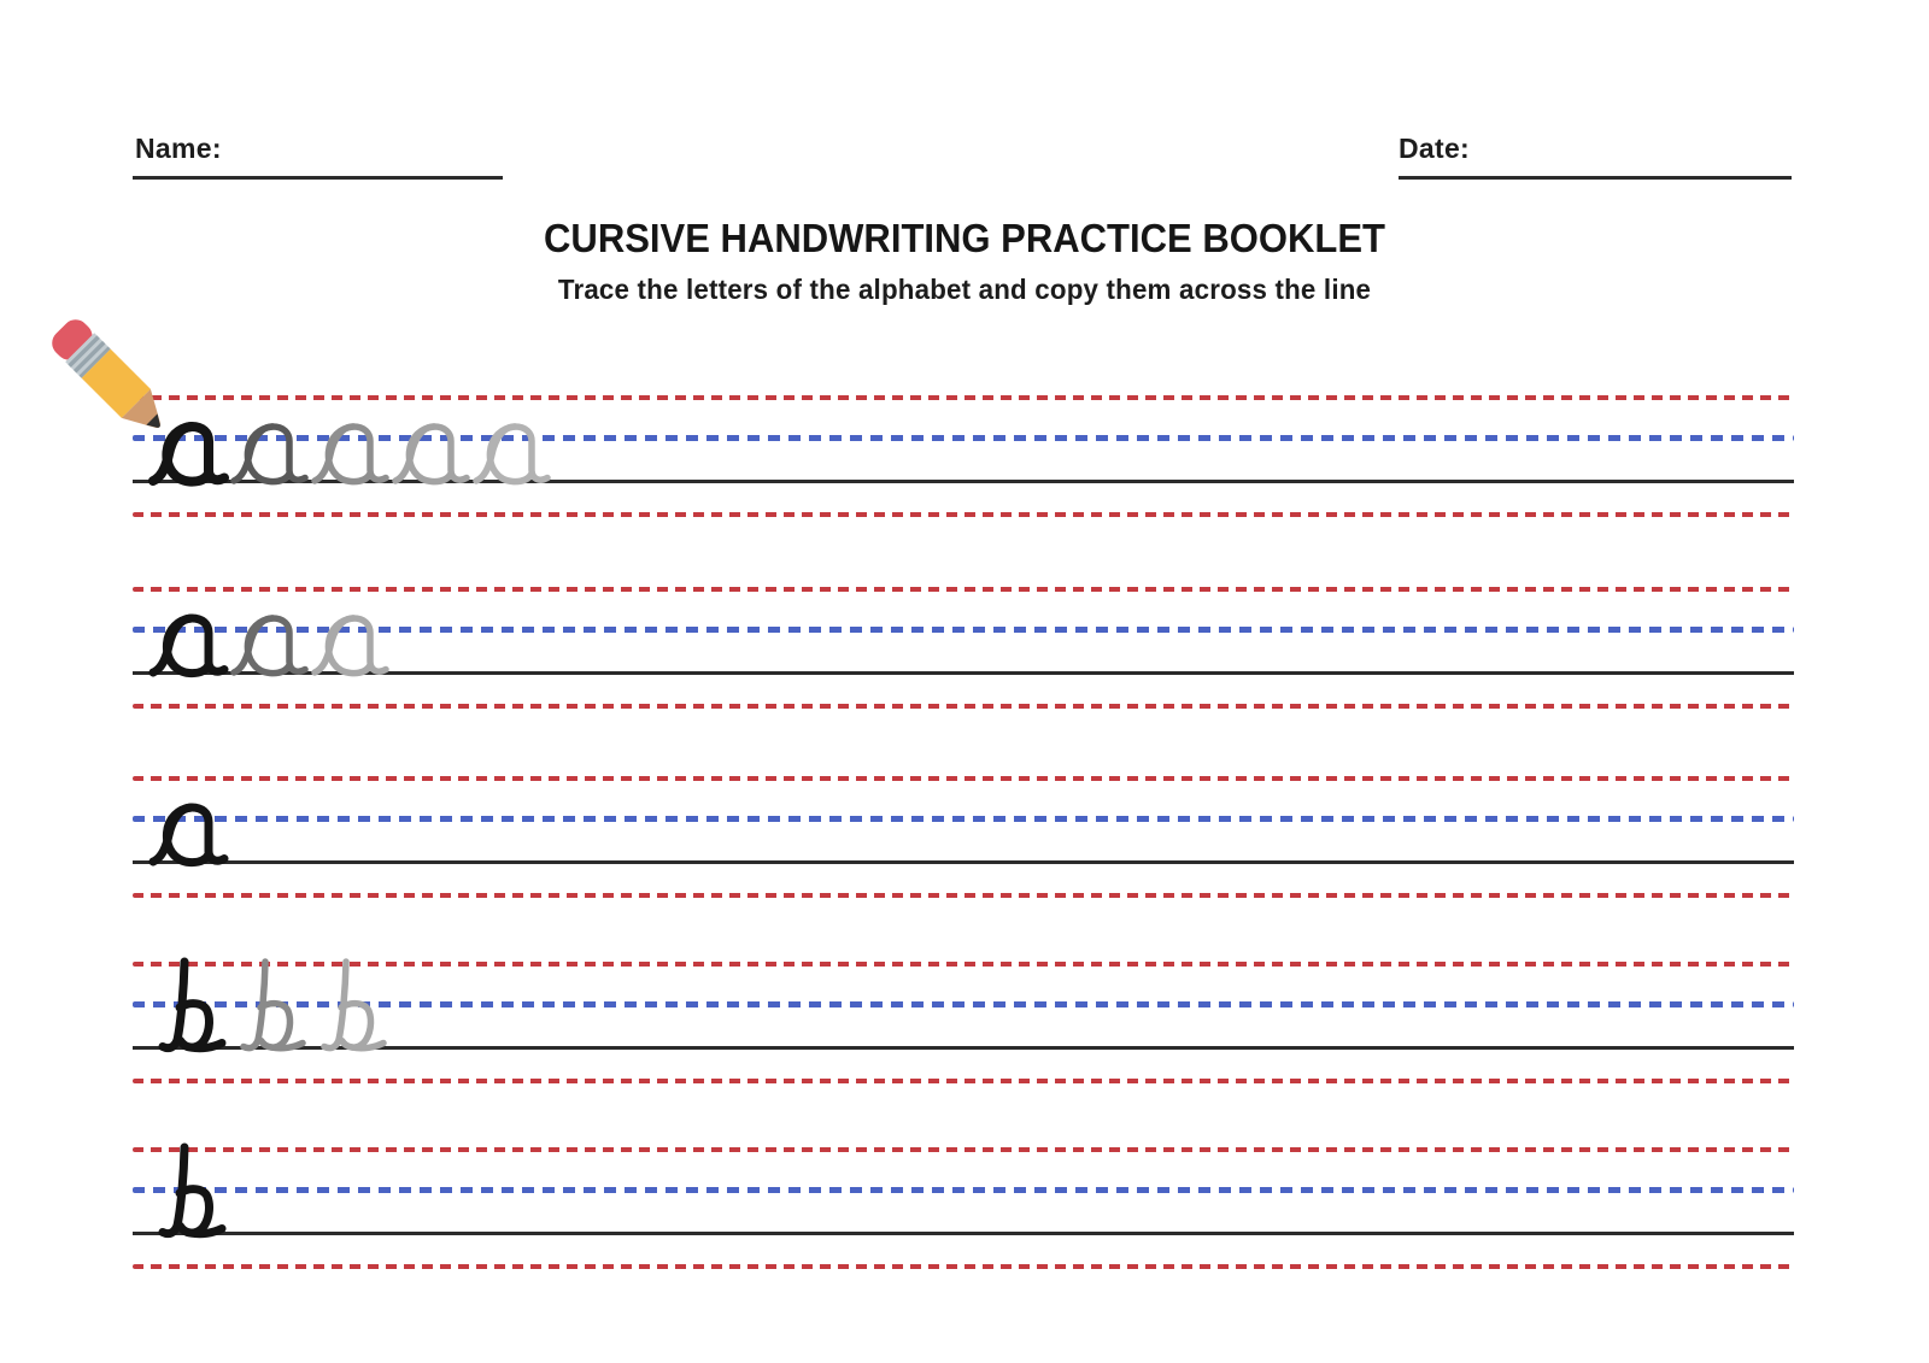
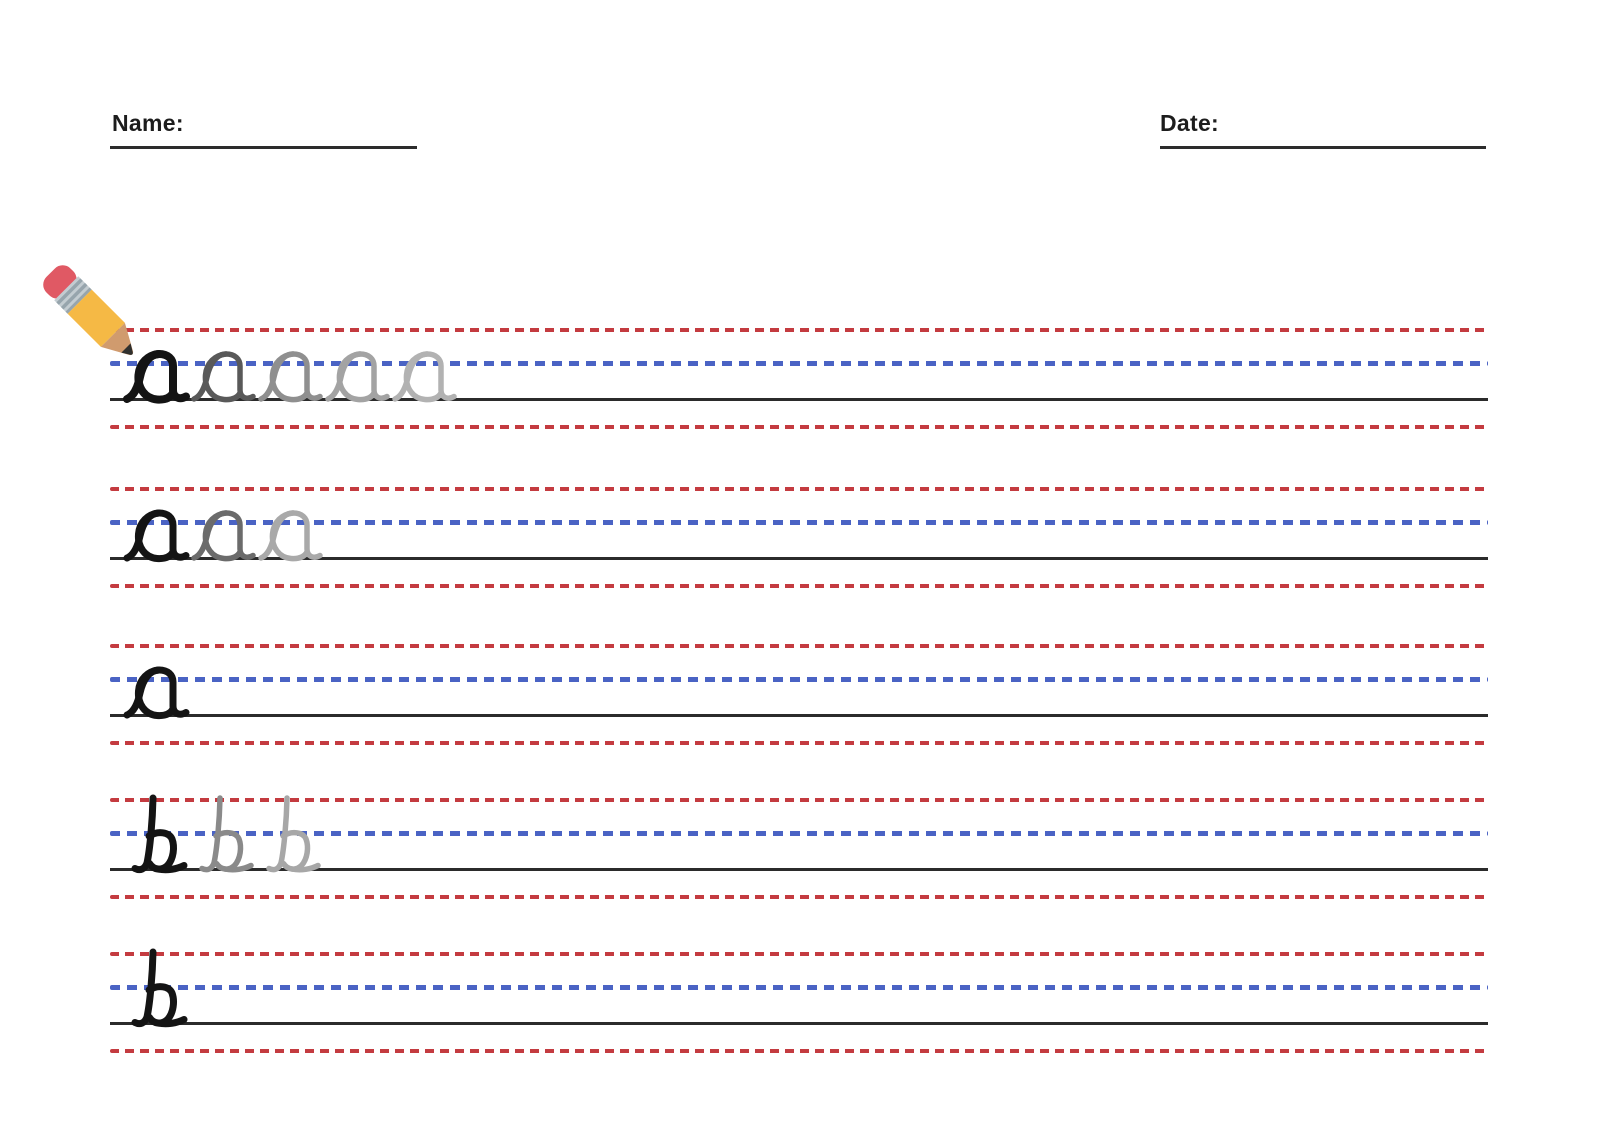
  Name:
  Date:
- CURSIVE HANDWRITING PRACTICE BOOKLET
- Trace the letters of the alphabet and copy them across the line
